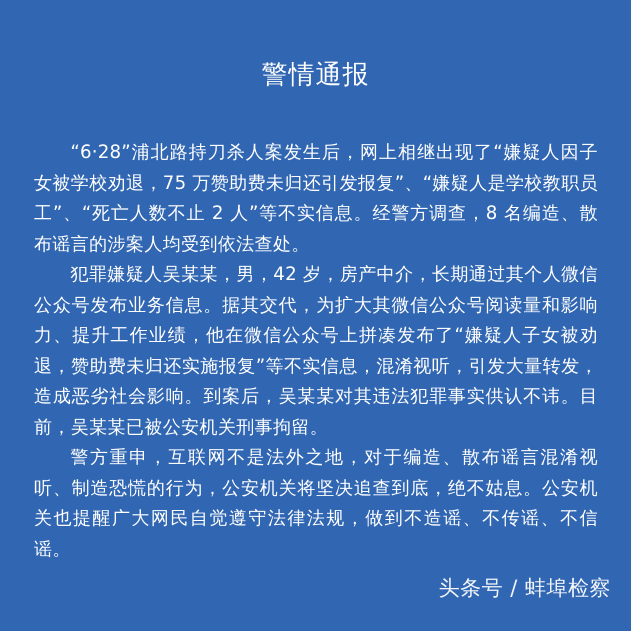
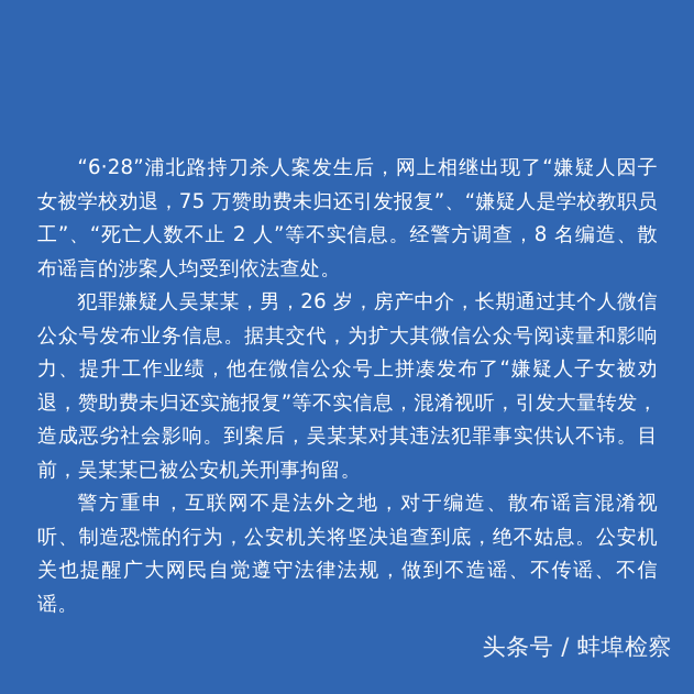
- 警情通报
  “6·28”浦北路持刀杀人案发生后，网上相继出现了“嫌疑人因子女被学校劝退，75 万赞助费未归还引发报复”、“嫌疑人是学校教职员工”、“死亡人数不止 2 人”等不实信息。经警方调查，8 名编造、散布谣言的涉案人均受到依法查处。
- 犯罪嫌疑人吴某某，男，42 岁，房产中介，长期通过其个人微信公众号发布业务信息。据其交代，为扩大其微信公众号阅读量和影响力、提升工作业绩，他在微信公众号上拼凑发布了“嫌疑人子女被劝退，赞助费未归还实施报复”等不实信息，混淆视听，引发大量转发，造成恶劣社会影响。到案后，吴某某对其违法犯罪事实供认不讳。目前，吴某某已被公安机关刑事拘留。
+ 犯罪嫌疑人吴某某，男，26 岁，房产中介，长期通过其个人微信公众号发布业务信息。据其交代，为扩大其微信公众号阅读量和影响力、提升工作业绩，他在微信公众号上拼凑发布了“嫌疑人子女被劝退，赞助费未归还实施报复”等不实信息，混淆视听，引发大量转发，造成恶劣社会影响。到案后，吴某某对其违法犯罪事实供认不讳。目前，吴某某已被公安机关刑事拘留。
  警方重申，互联网不是法外之地，对于编造、散布谣言混淆视听、制造恐慌的行为，公安机关将坚决追查到底，绝不姑息。公安机关也提醒广大网民自觉遵守法律法规，做到不造谣、不传谣、不信谣。
  头条号 / 蚌埠检察
